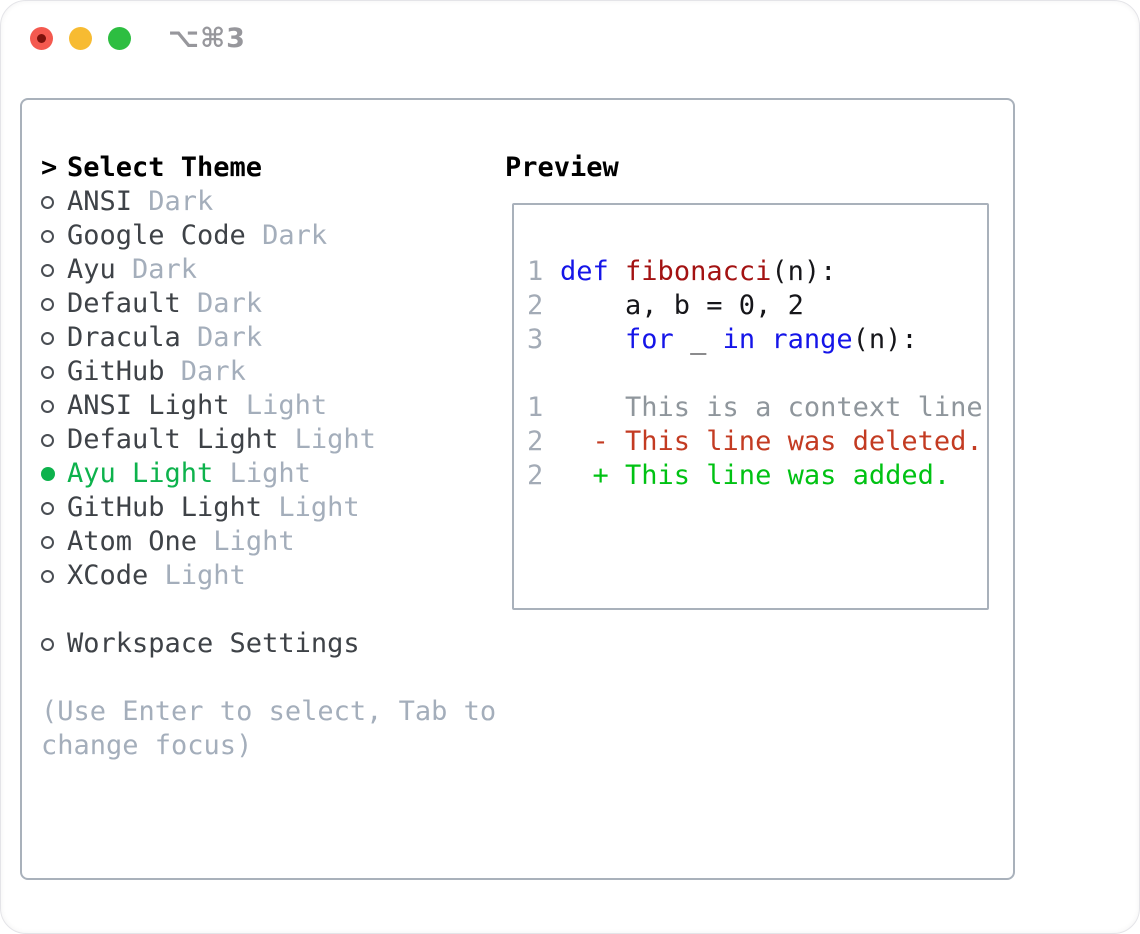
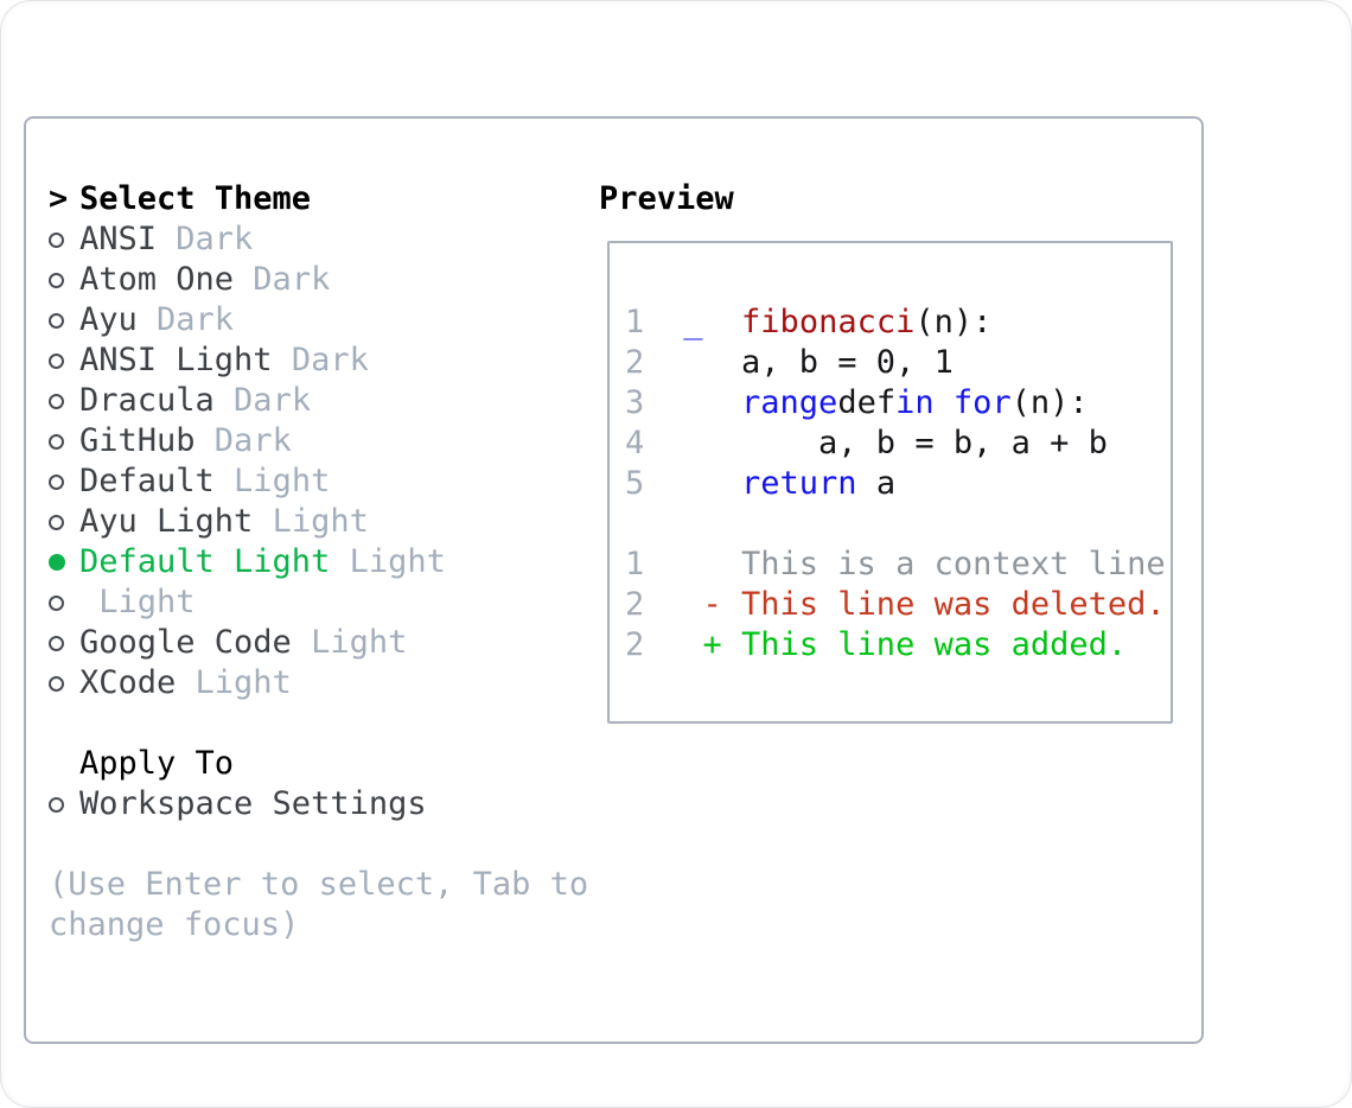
- ⌥⌘3
  >
  Select Theme
  ANSI
  Dark
- Google Code
+ Atom One
  Dark
  Ayu
  Dark
- Default
+ ANSI Light
  Dark
  Dracula
  Dark
  GitHub
  Dark
- ANSI Light
+ Default
  Light
- Default Light
+ Ayu Light
  Light
- Ayu Light
+ Default Light
  Light
- GitHub Light
  Light
- Atom One
+ Google Code
  Light
  XCode
  Light
+ Apply To
  Workspace Settings
  (Use Enter to select, Tab to change focus)
  Preview
  1
- def
+ _
  fibonacci
  (n):
  2
- a, b = 0, 2
+ a, b = 0, 1
  3
- for
+ range
- _
+ def
  in
- range
+ for
  (n):
+ 4
+ a, b = b, a + b
+ 5
+ return
+ a
  1
  This is a context line
  2
  - This line was deleted.
  2
  + This line was added.
